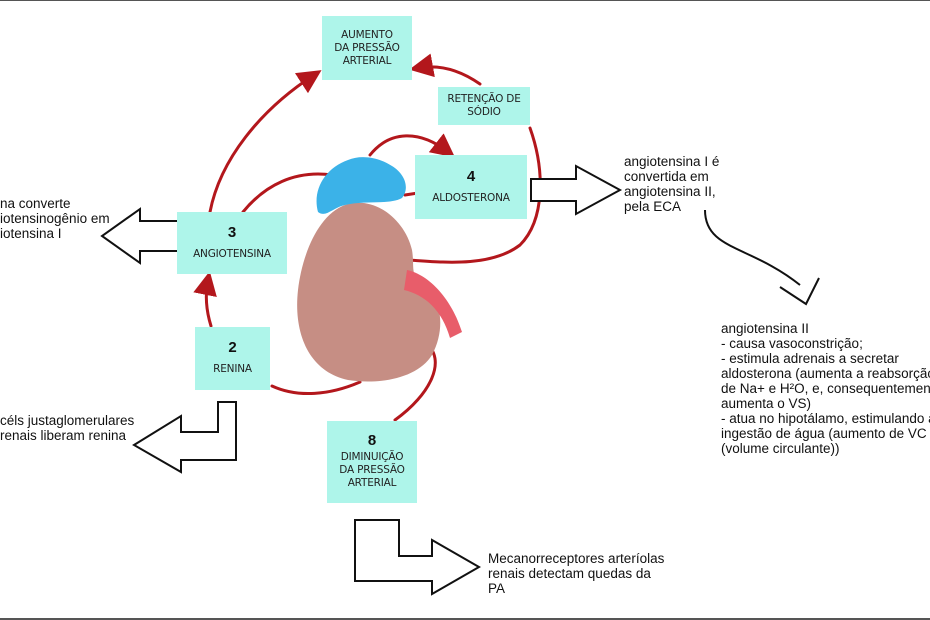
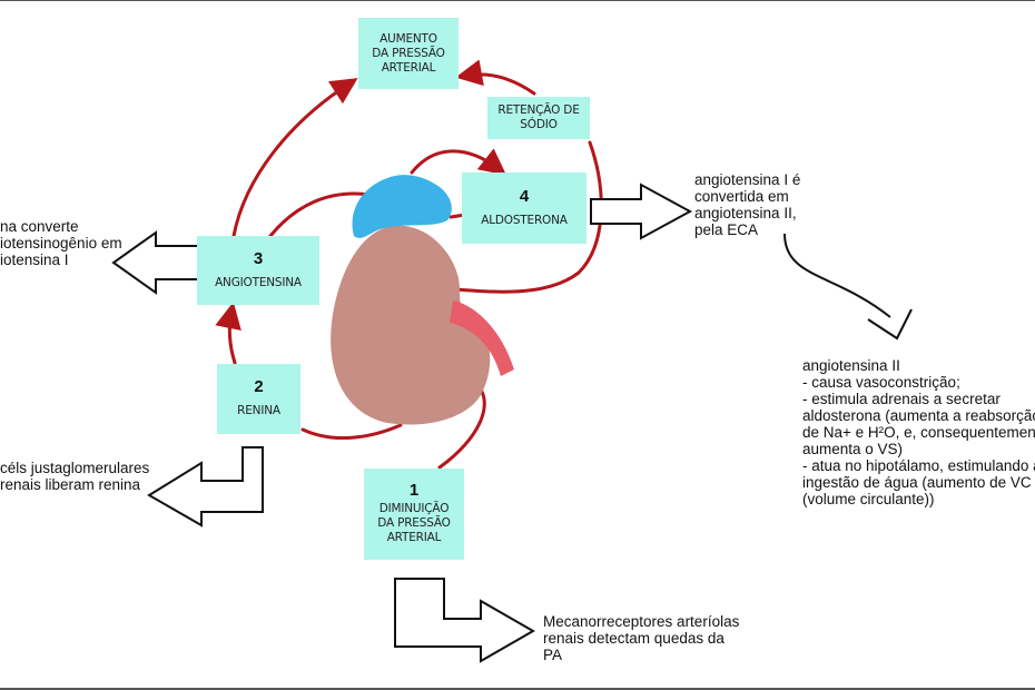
  AUMENTO
  DA PRESSÃO
  ARTERIAL
  RETENÇÃO DE
  SÓDIO
  4
  ALDOSTERONA
  3
  ANGIOTENSINA
  2
  RENINA
- 8
+ 1
  DIMINUIÇÃO
  DA PRESSÃO
  ARTERIAL
  na converte
  iotensinogênio em
  iotensina I
  céls justaglomerulares
  renais liberam renina
  Mecanorreceptores arteríolas
  renais detectam quedas da
  PA
  angiotensina I é
  convertida em
  angiotensina II,
  pela ECA
  angiotensina II
  - causa vasoconstrição;
  - estimula adrenais a secretar
  aldosterona (aumenta a reabsorçã
  de Na+ e H²O, e, consequentemen
  aumenta o VS)
  - atua no hipotálamo, estimulando
  ingestão de água (aumento de VC
  (volume circulante))
